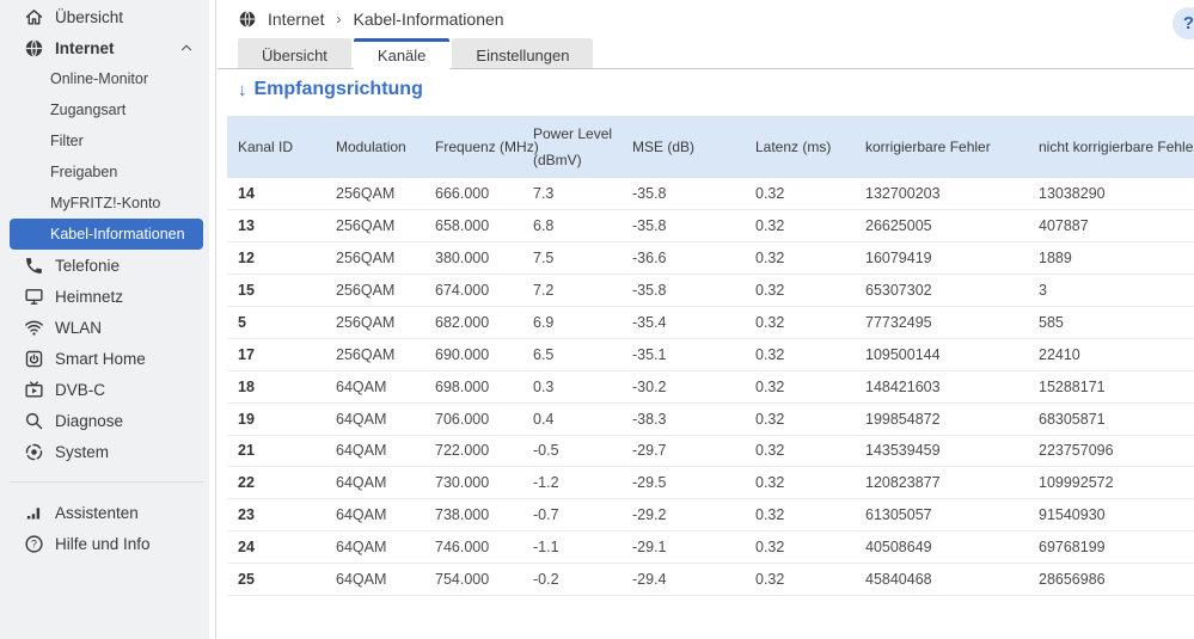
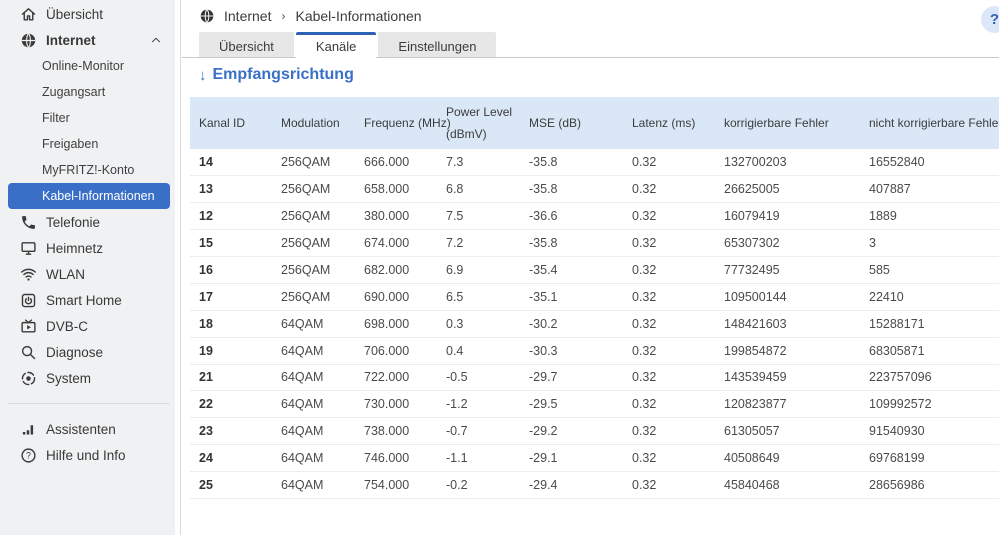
  Übersicht
  Internet
  Online-Monitor
  Zugangsart
  Filter
  Freigaben
  MyFRITZ!-Konto
  Kabel-Informationen
  Telefonie
  Heimnetz
  WLAN
  Smart Home
  DVB-C
  Diagnose
  System
  Assistenten
  ?
  Hilfe und Info
  Internet
  ›
  Kabel-Informationen
  ?
  Übersicht
  Kanäle
  Einstellungen
  ↓
  Empfangsrichtung
  Kanal ID
  Modulation
  Frequenz (MHz
  Power Level (dBmV)
  MSE (dB)
  Latenz (ms)
  korrigierbare Fehler
  nicht korrigierbare Fehle
  14
  256QAM
  666.000
  7.3
  -35.8
  0.32
  132700203
- 13038290
+ 16552840
  13
  256QAM
  658.000
  6.8
  -35.8
  0.32
  26625005
  407887
  12
  256QAM
  380.000
  7.5
  -36.6
  0.32
  16079419
  1889
  15
  256QAM
  674.000
  7.2
  -35.8
  0.32
  65307302
  3
- 5
+ 16
  256QAM
  682.000
  6.9
  -35.4
  0.32
  77732495
  585
  17
  256QAM
  690.000
  6.5
  -35.1
  0.32
  109500144
  22410
  18
  64QAM
  698.000
  0.3
  -30.2
  0.32
  148421603
  15288171
  19
  64QAM
  706.000
  0.4
- -38.3
+ -30.3
  0.32
  199854872
  68305871
  21
  64QAM
  722.000
  -0.5
  -29.7
  0.32
  143539459
  223757096
  22
  64QAM
  730.000
  -1.2
  -29.5
  0.32
  120823877
  109992572
  23
  64QAM
  738.000
  -0.7
  -29.2
  0.32
  61305057
  91540930
  24
  64QAM
  746.000
  -1.1
  -29.1
  0.32
  40508649
  69768199
  25
  64QAM
  754.000
  -0.2
  -29.4
  0.32
  45840468
  28656986
